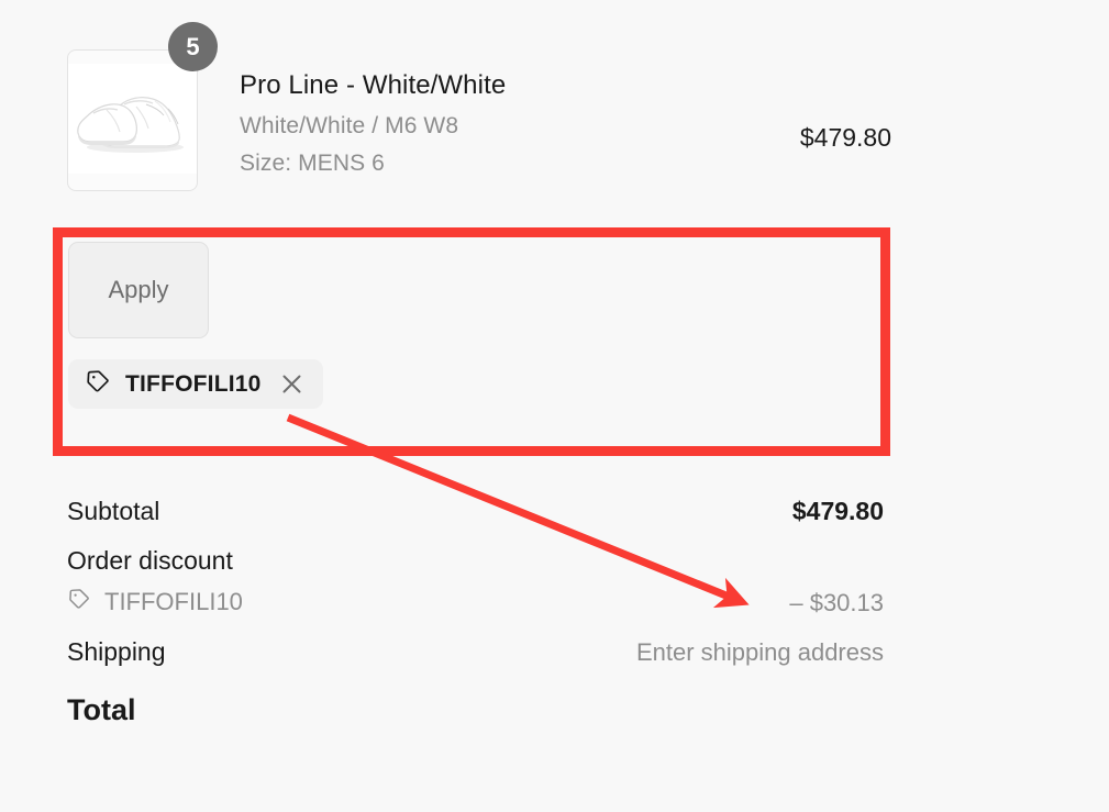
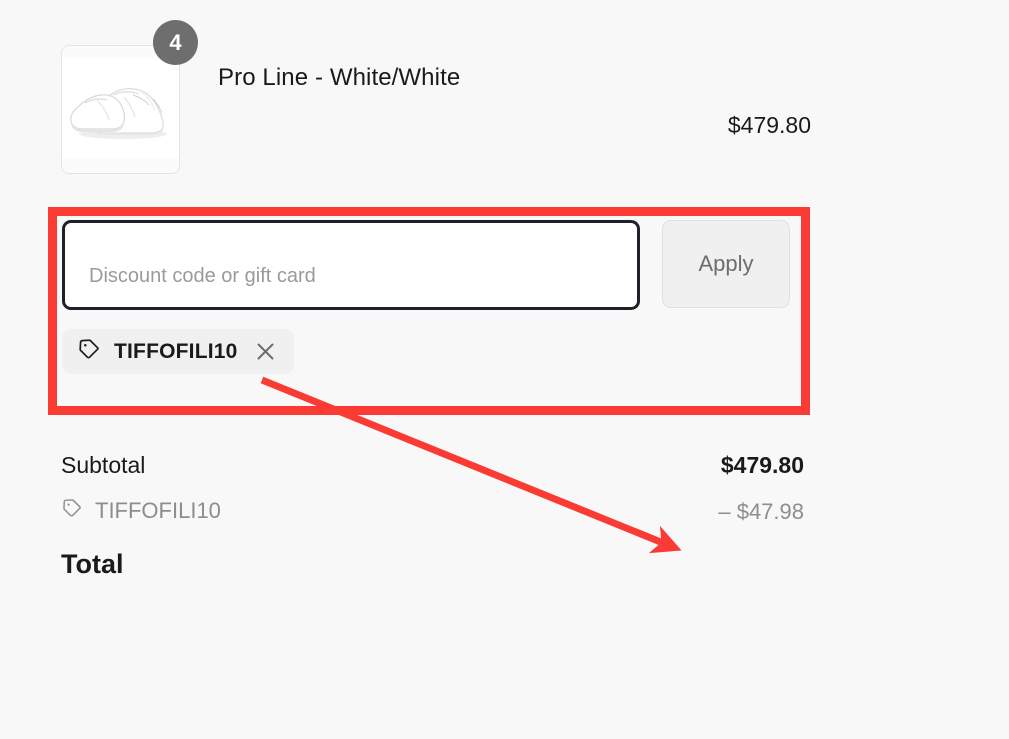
- 5
+ 4
  Pro Line - White/White
- White/White / M6 W8
- Size: MENS 6
  $479.80
+ Discount code or gift card
  Apply
  TIFFOFILI10
  Subtotal
  $479.80
- Order discount
  TIFFOFILI10
- – $30.13
+ – $47.98
- Shipping
- Enter shipping address
  Total
